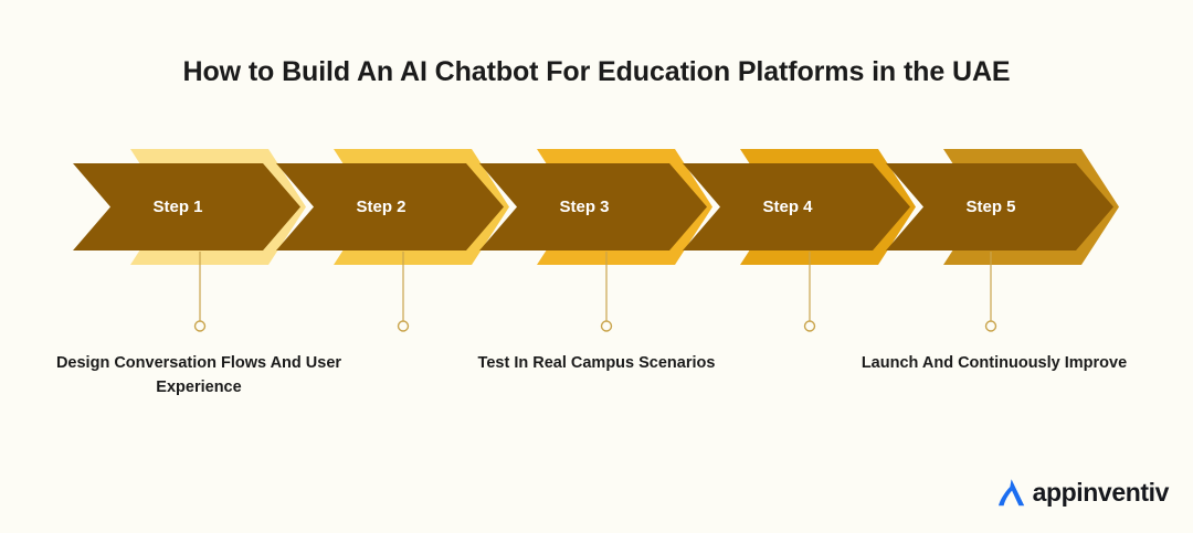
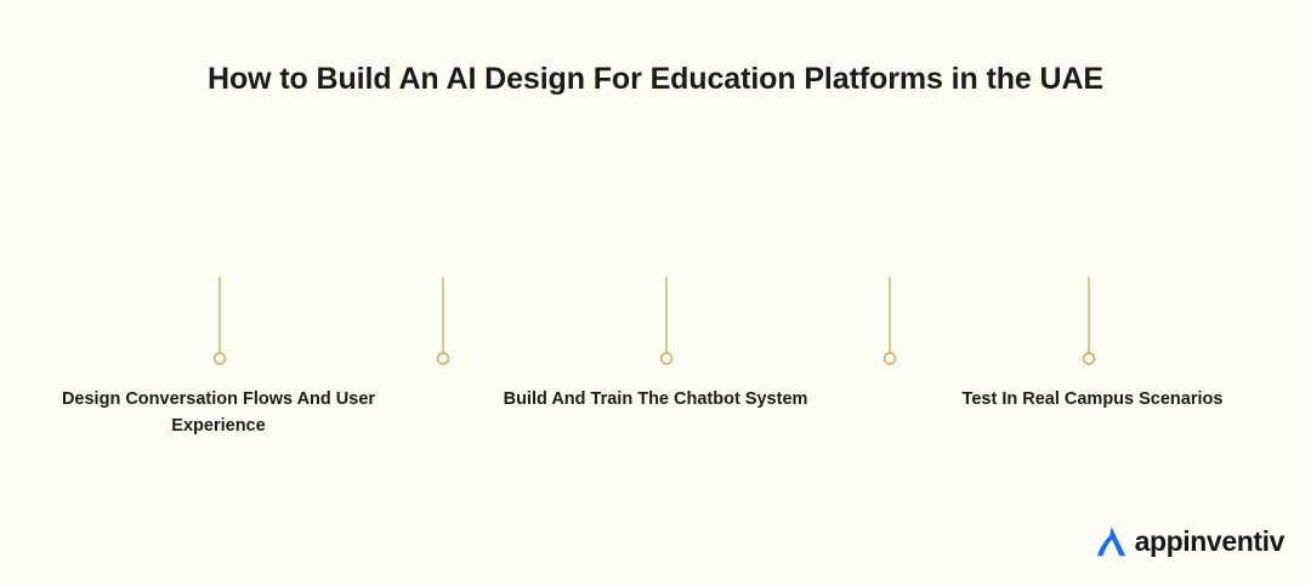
- How to Build An AI Chatbot For Education Platforms in the UAE
+ How to Build An AI Design For Education Platforms in the UAE
- Step 1
- Step 2
- Step 3
- Step 4
- Step 5
  Design Conversation Flows And User Experience
+ Build And Train The Chatbot System
  Test In Real Campus Scenarios
- Launch And Continuously Improve
  appinventiv
